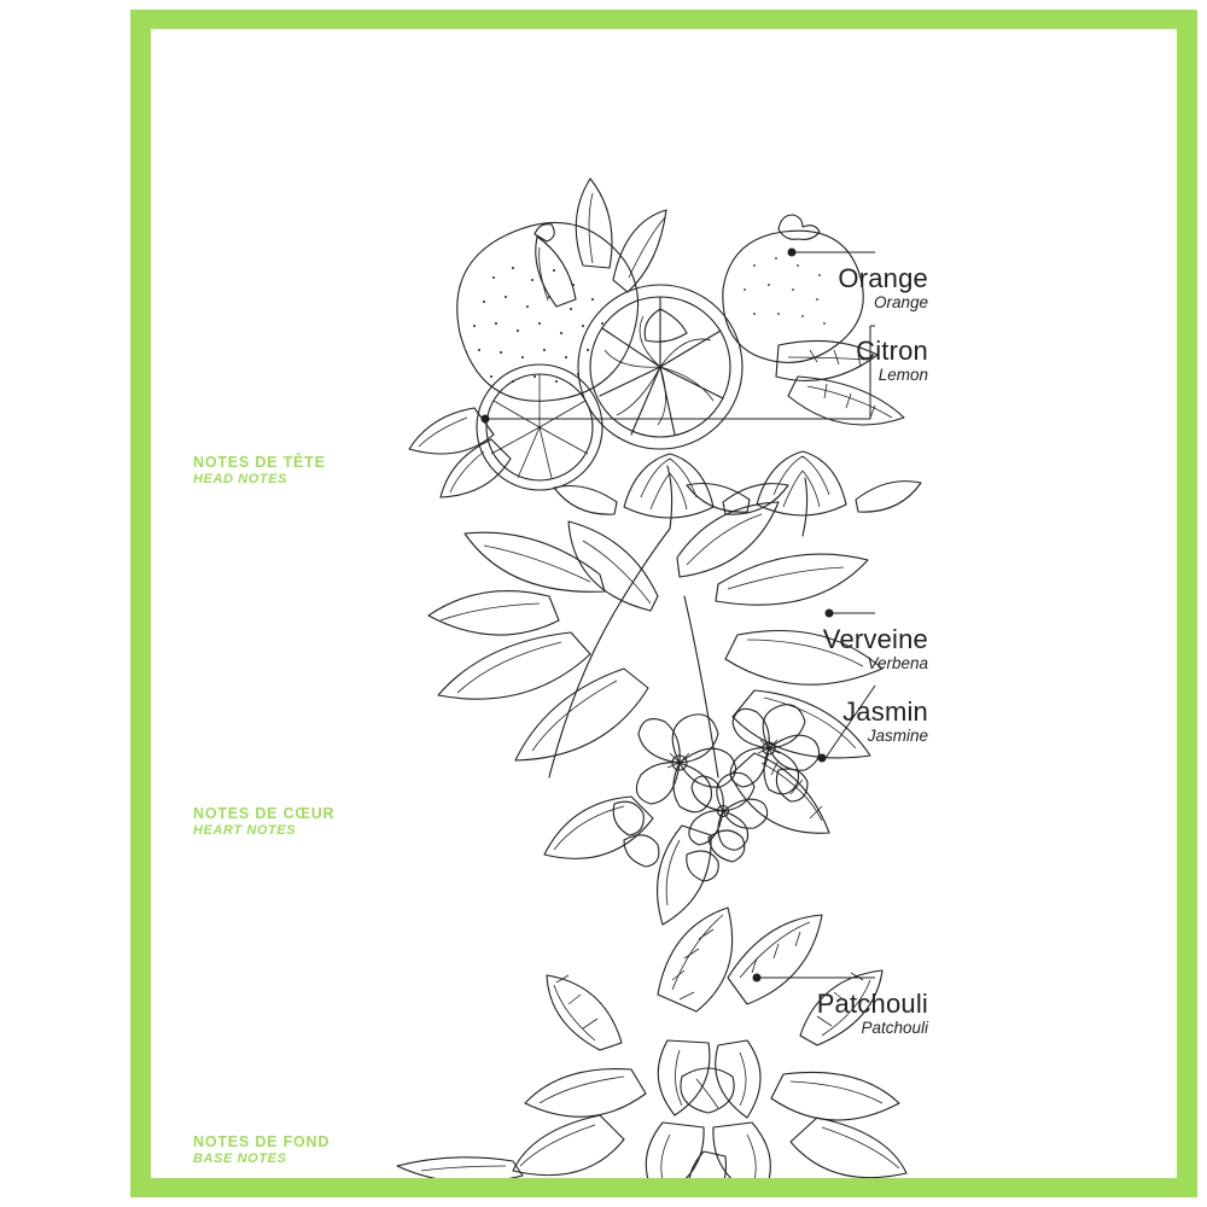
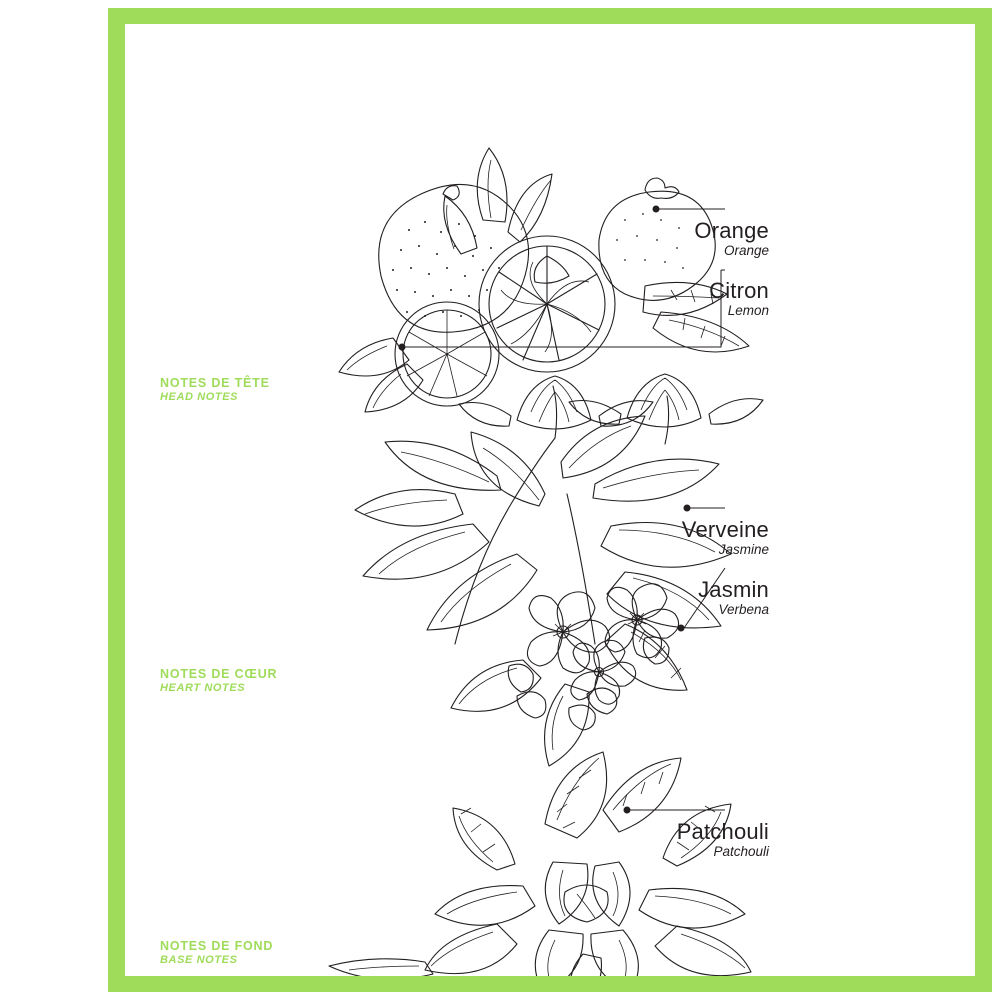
  NOTES DE TÊTE
  HEAD NOTES
  NOTES DE CŒUR
  HEART NOTES
  NOTES DE FOND
  BASE NOTES
  Orange
  Orange
  Citron
  Lemon
  erveine
- Verbena
+ Jasmine
  Jasmin
- Jasmine
+ Verbena
  Patchouli
  Patchouli
